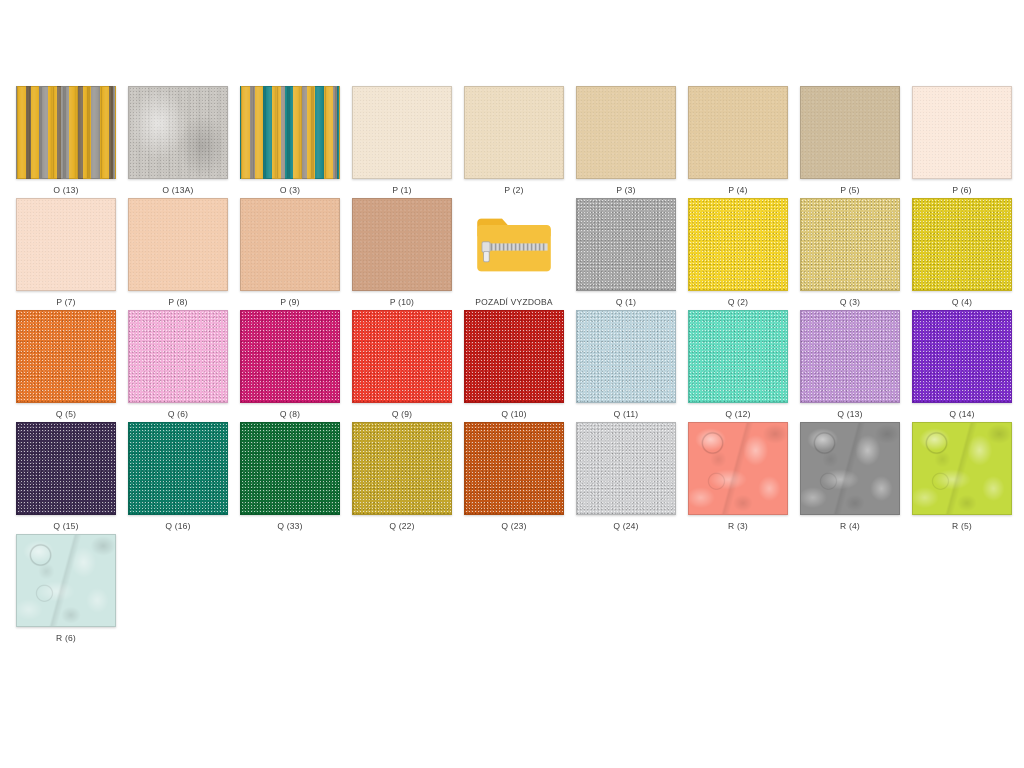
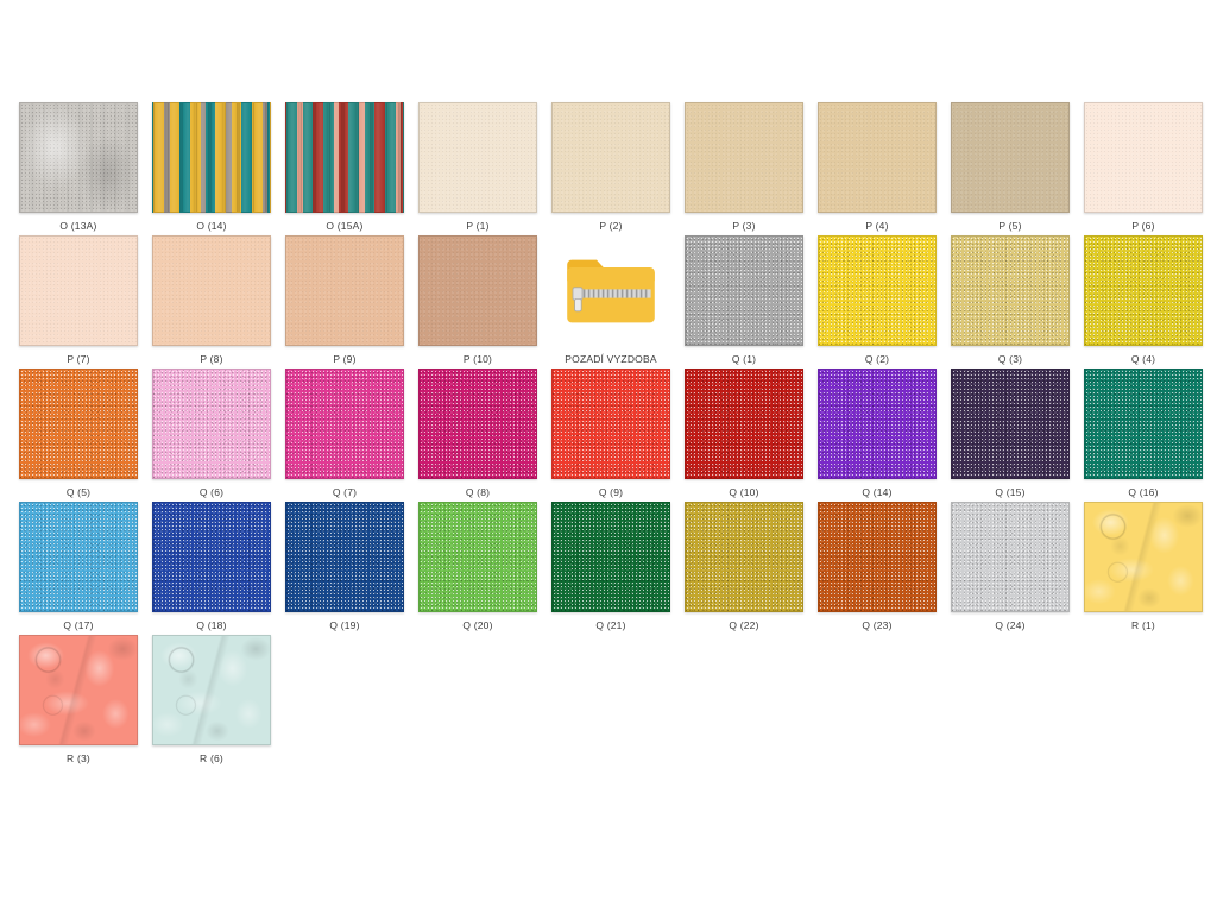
- O (13)
  O (13A)
- O (3)
+ O (14)
+ O (15A)
  P (1)
  P (2)
  P (3)
  P (4)
  P (5)
  P (6)
  P (7)
  P (8)
  P (9)
  P (10)
  POZADÍ VYZDOBA
  Q (1)
  Q (2)
  Q (3)
  Q (4)
  Q (5)
  Q (6)
+ Q (7)
  Q (8)
  Q (9)
  Q (10)
- Q (11)
- Q (12)
- Q (13)
  Q (14)
  Q (15)
  Q (16)
+ Q (17)
+ Q (18)
+ Q (19)
+ Q (20)
- Q (33)
+ Q (21)
  Q (22)
  Q (23)
  Q (24)
+ R (1)
  R (3)
- R (4)
- R (5)
  R (6)
